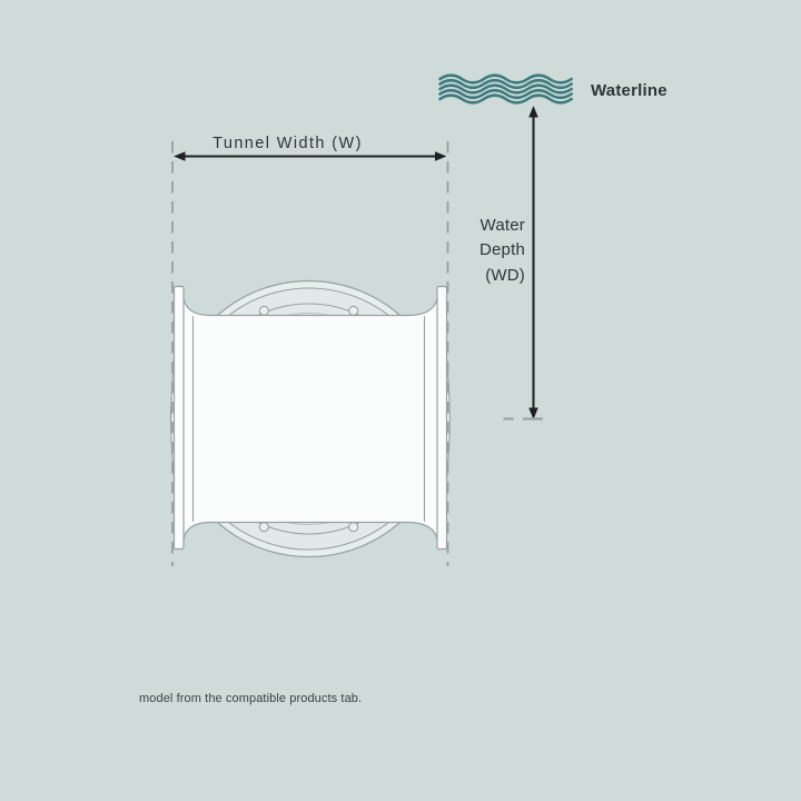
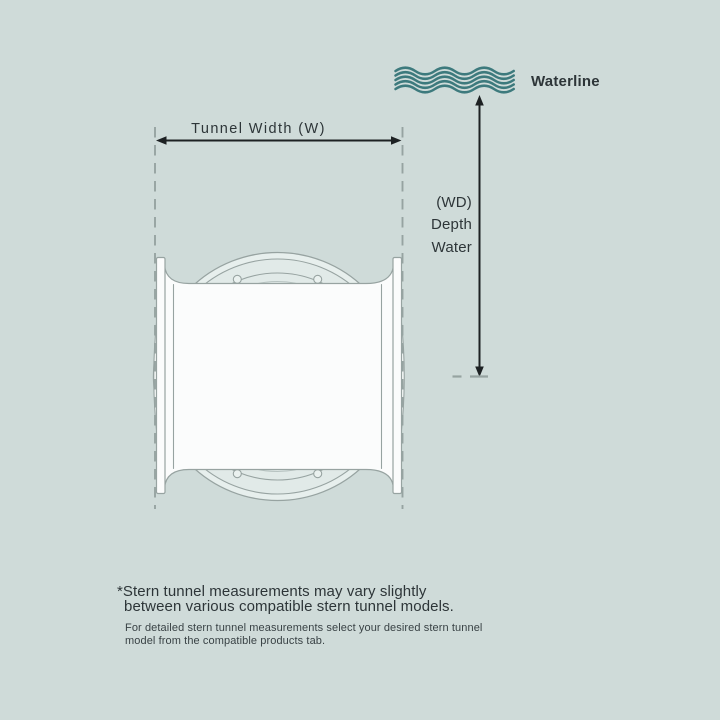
  Waterline
  Tunnel Width (W)
- Water
+ (WD)
  Depth
- (WD)
+ Water
+ *Stern tunnel measurements may vary slightly
+ between various compatible stern tunnel models.
+ For detailed stern tunnel measurements select your desired stern tunnel
  model from the compatible products tab.
